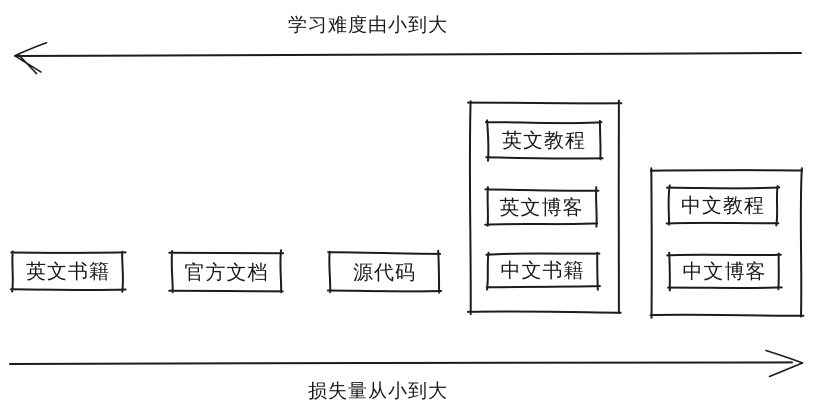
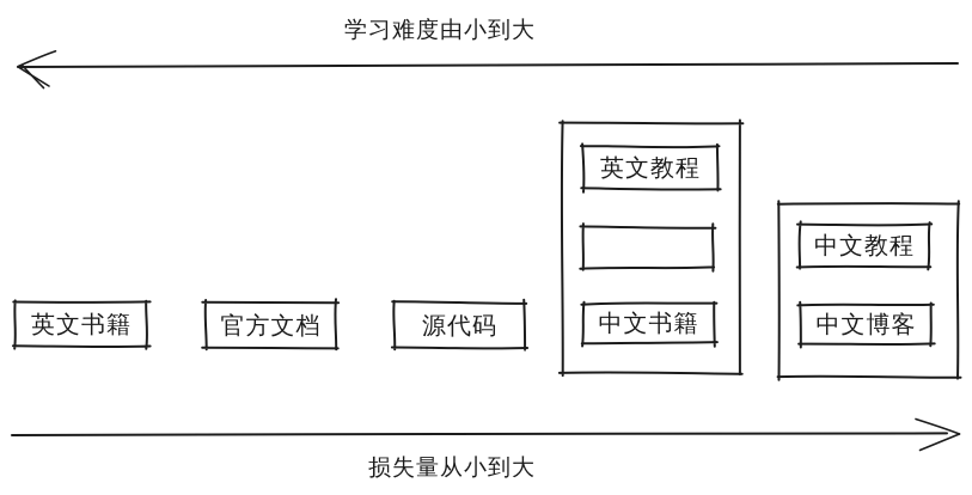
  学习难度由小到大
  损失量从小到大
  英文书籍
  官方文档
  源代码
  英文教程
- 英文博客
  中文书籍
  中文教程
  中文博客
